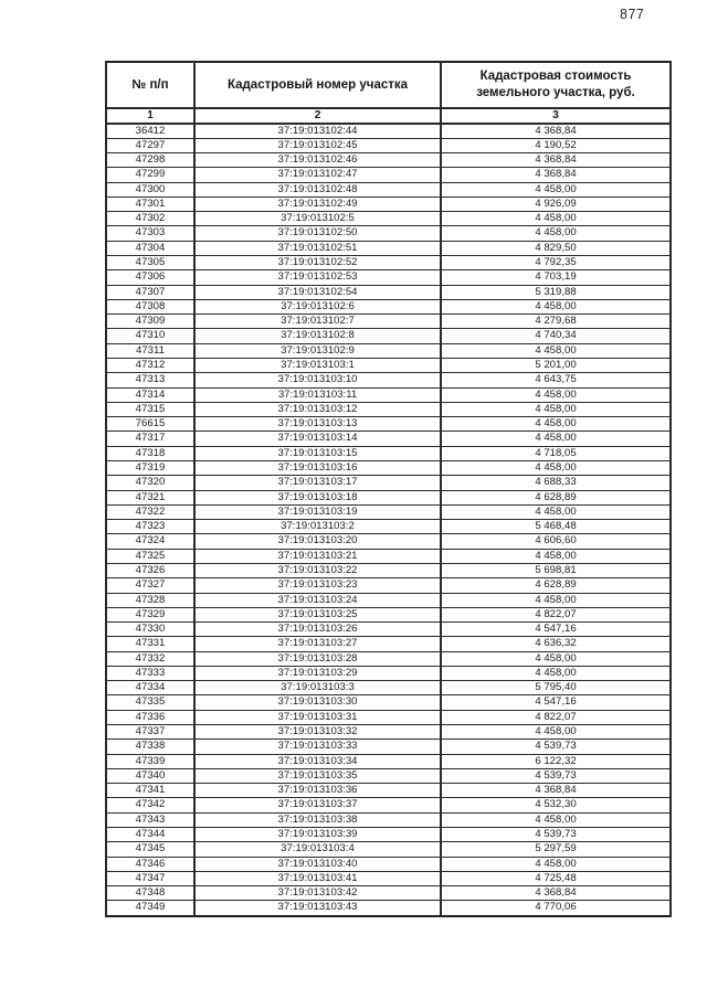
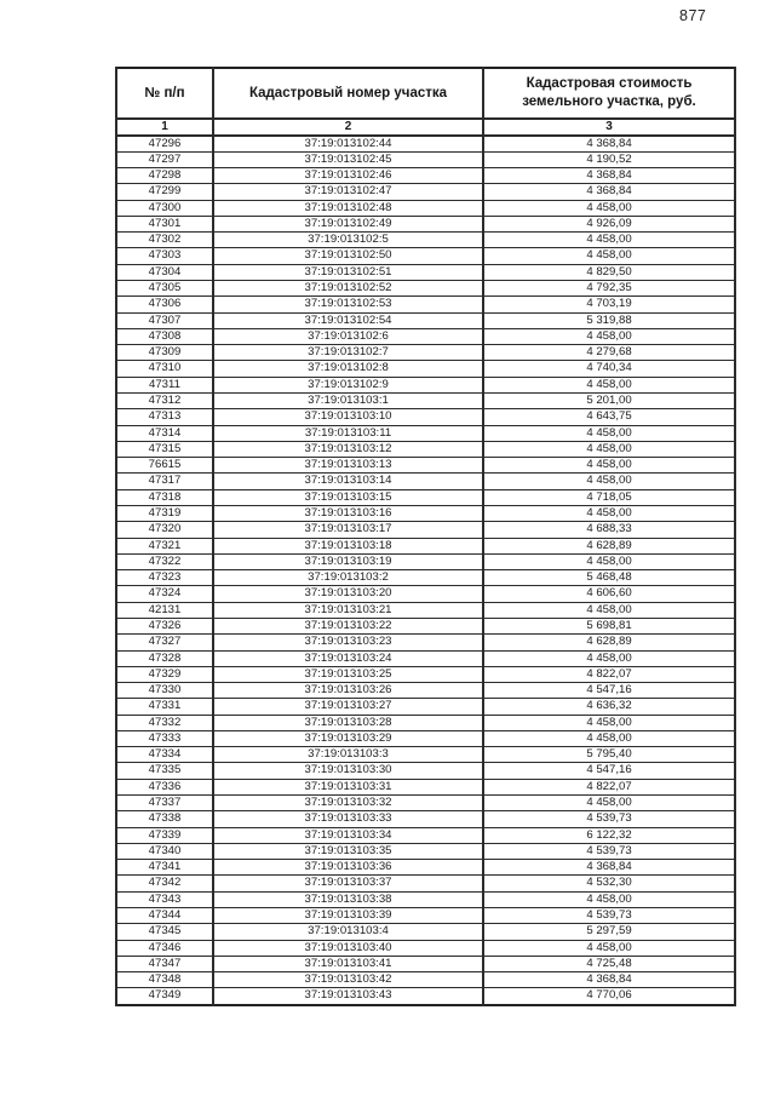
  877
  № п/п	Кадастровый номер участка	Кадастровая стоимость земельного участка, руб.
  1	2	3
- 36412	37:19:013102:44	4 368,84
+ 47296	37:19:013102:44	4 368,84
  47297	37:19:013102:45	4 190,52
  47298	37:19:013102:46	4 368,84
  47299	37:19:013102:47	4 368,84
  47300	37:19:013102:48	4 458,00
  47301	37:19:013102:49	4 926,09
  47302	37:19:013102:5	4 458,00
  47303	37:19:013102:50	4 458,00
  47304	37:19:013102:51	4 829,50
  47305	37:19:013102:52	4 792,35
  47306	37:19:013102:53	4 703,19
  47307	37:19:013102:54	5 319,88
  47308	37:19:013102:6	4 458,00
  47309	37:19:013102:7	4 279,68
  47310	37:19:013102:8	4 740,34
  47311	37:19:013102:9	4 458,00
  47312	37:19:013103:1	5 201,00
  47313	37:19:013103:10	4 643,75
  47314	37:19:013103:11	4 458,00
  47315	37:19:013103:12	4 458,00
  76615	37:19:013103:13	4 458,00
  47317	37:19:013103:14	4 458,00
  47318	37:19:013103:15	4 718,05
  47319	37:19:013103:16	4 458,00
  47320	37:19:013103:17	4 688,33
  47321	37:19:013103:18	4 628,89
  47322	37:19:013103:19	4 458,00
  47323	37:19:013103:2	5 468,48
  47324	37:19:013103:20	4 606,60
- 47325	37:19:013103:21	4 458,00
+ 42131	37:19:013103:21	4 458,00
  47326	37:19:013103:22	5 698,81
  47327	37:19:013103:23	4 628,89
  47328	37:19:013103:24	4 458,00
  47329	37:19:013103:25	4 822,07
  47330	37:19:013103:26	4 547,16
  47331	37:19:013103:27	4 636,32
  47332	37:19:013103:28	4 458,00
  47333	37:19:013103:29	4 458,00
  47334	37:19:013103:3	5 795,40
  47335	37:19:013103:30	4 547,16
  47336	37:19:013103:31	4 822,07
  47337	37:19:013103:32	4 458,00
  47338	37:19:013103:33	4 539,73
  47339	37:19:013103:34	6 122,32
  47340	37:19:013103:35	4 539,73
  47341	37:19:013103:36	4 368,84
  47342	37:19:013103:37	4 532,30
  47343	37:19:013103:38	4 458,00
  47344	37:19:013103:39	4 539,73
  47345	37:19:013103:4	5 297,59
  47346	37:19:013103:40	4 458,00
  47347	37:19:013103:41	4 725,48
  47348	37:19:013103:42	4 368,84
  47349	37:19:013103:43	4 770,06
